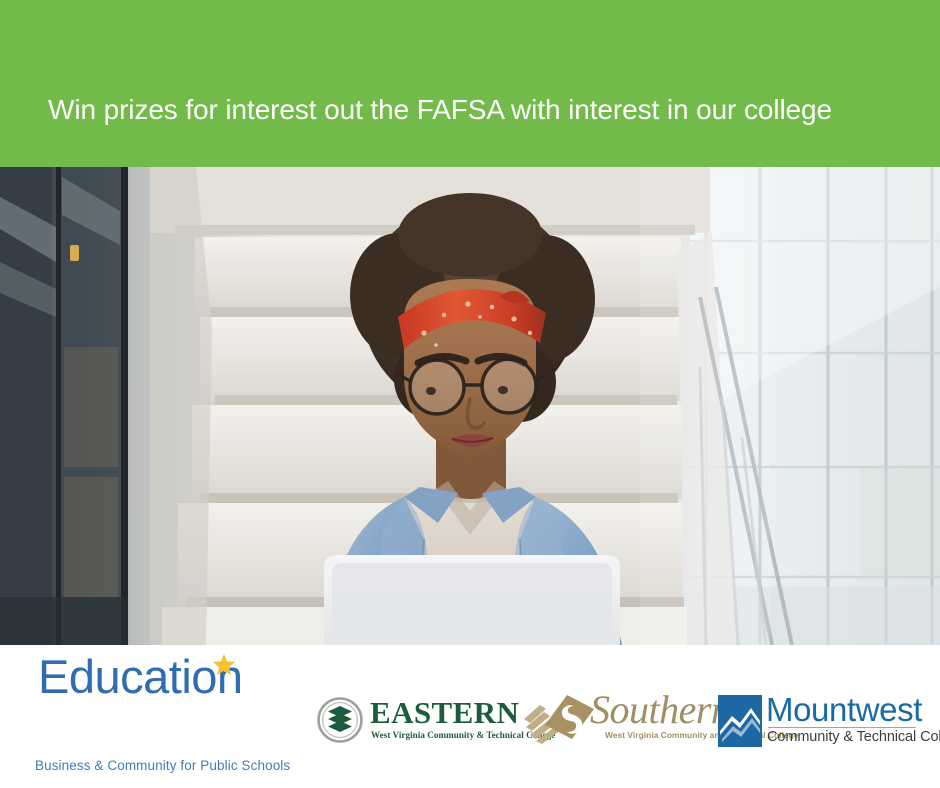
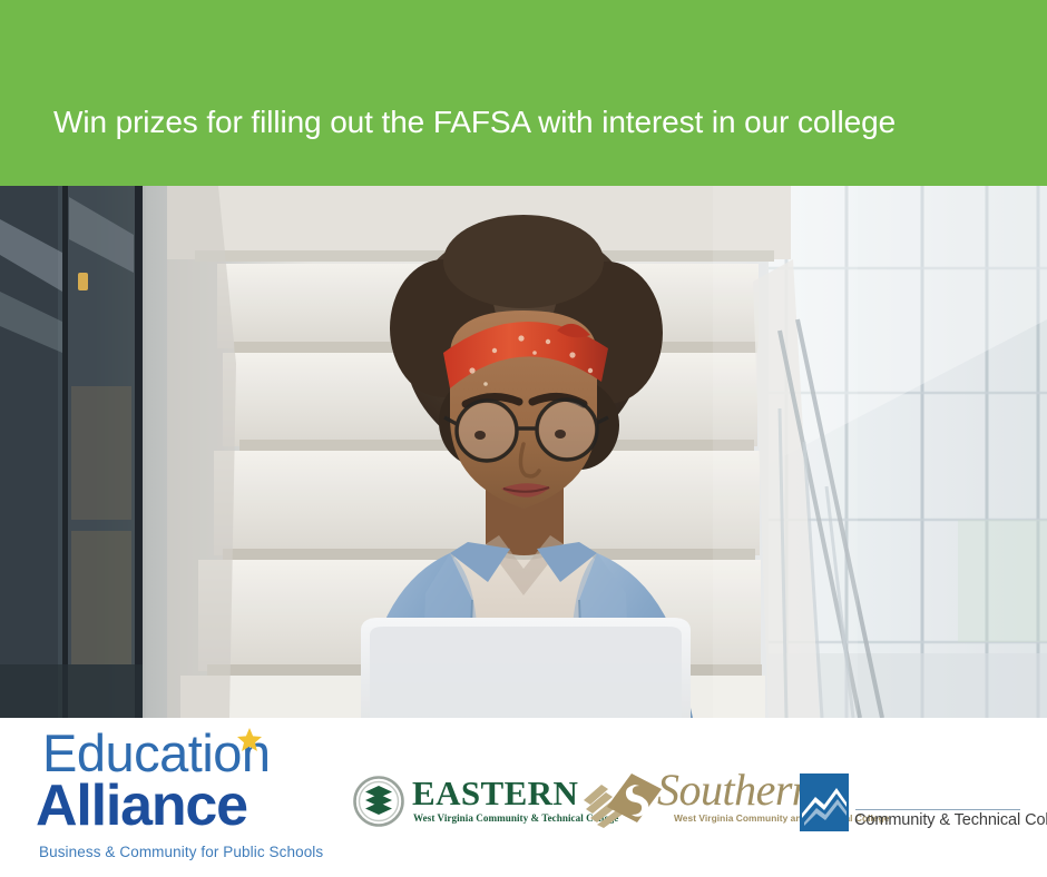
- Win prizes for interest out the FAFSA with interest in our college
+ Win prizes for filling out the FAFSA with interest in our college
  Education
+ Alliance
  Business & Community for Public Schools
  EASTERN
  West Virginia Community & Technical Cl
  Souther
  West Virginia Community anl College
- Mountwest
  Community & Technical Co
